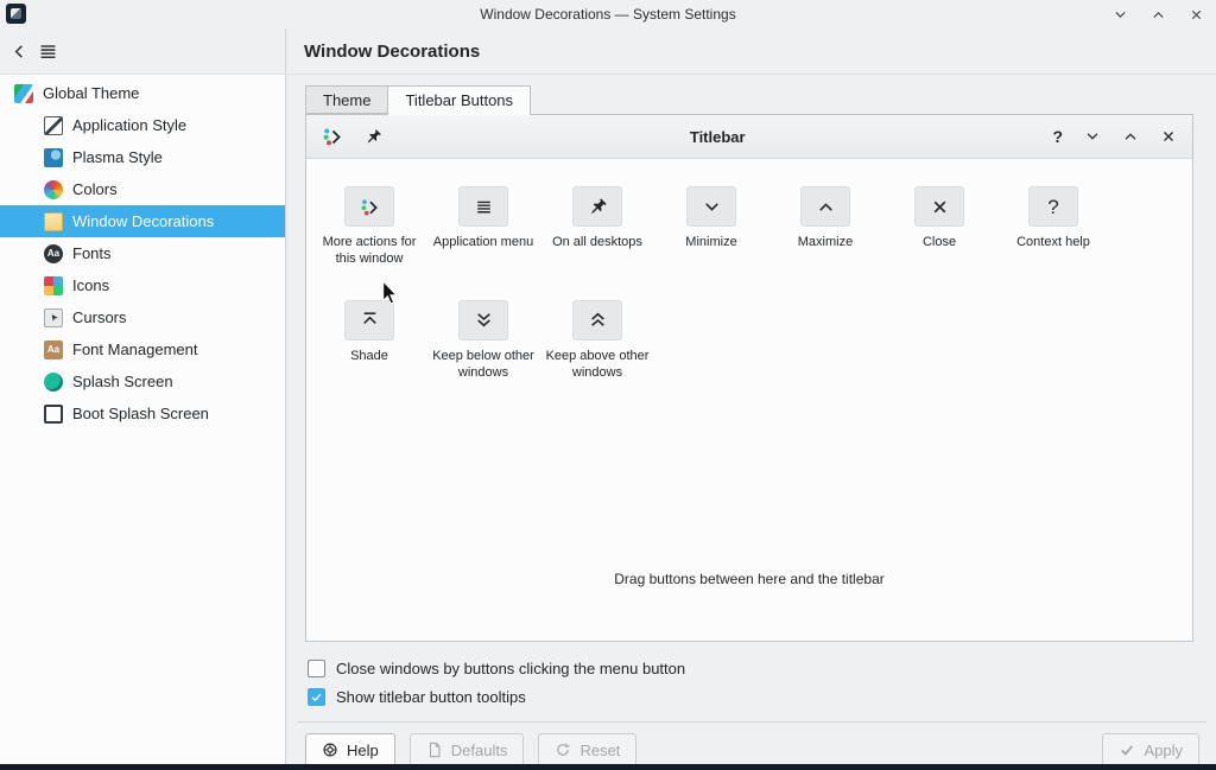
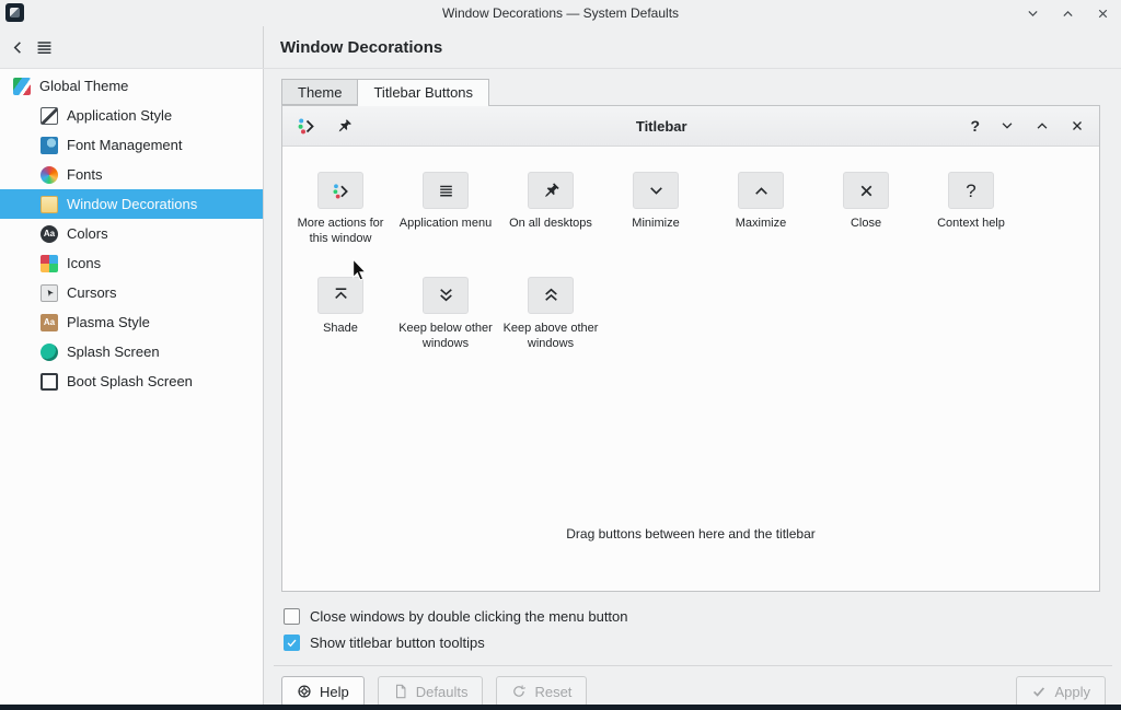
- Window Decorations — System Settings
+ Window Decorations — System Defaults
  Window Decorations
  Global Theme
  Application Style
- Plasma Style
+ Font Management
- Colors
+ Fonts
  Window Decorations
- Fonts
+ Colors
  Icons
  Cursors
- Font Management
+ Plasma Style
  Splash Screen
  Boot Splash Screen
  Theme
  Titlebar Buttons
  Titlebar
  ?
  More actions for this window
  Application menu
  On all desktops
  Minimize
  Maximize
  Close
  ?
  Context help
  Shade
  Keep below other windows
  Keep above other windows
  Drag buttons between here and the titlebar
- Close windows by buttons clicking the menu button
+ Close windows by double clicking the menu button
  Show titlebar button tooltips
  Help
  Defaults
  Reset
  Apply
